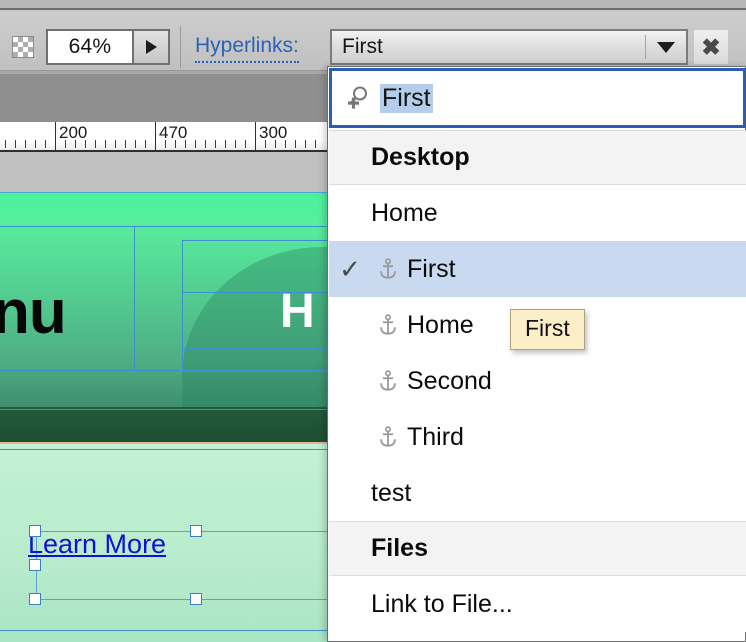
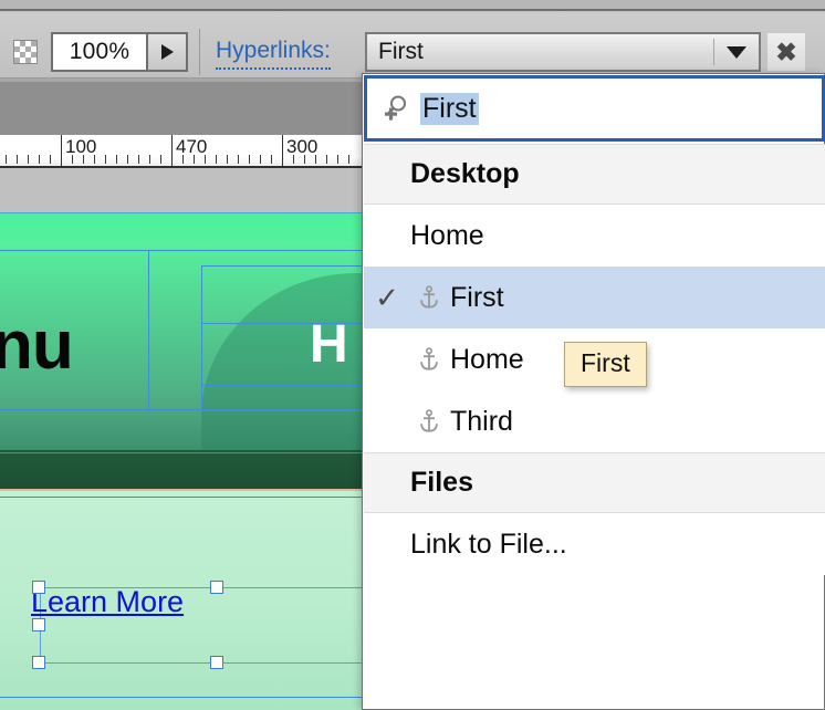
- 64%
+ 100%
  Hyperlinks:
  First
  ✖
- 200
+ 100
  470
  300
  nu
  H
  Learn More
  First
  Desktop
  Home
  ✓
  First
  Home
- Second
  Third
- test
  Files
  Link to File...
  First
